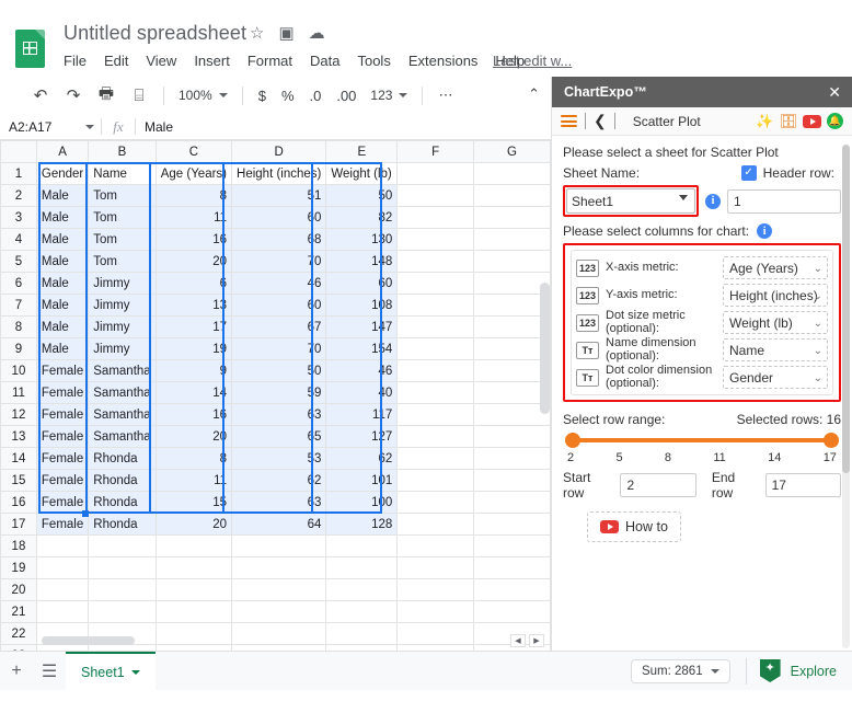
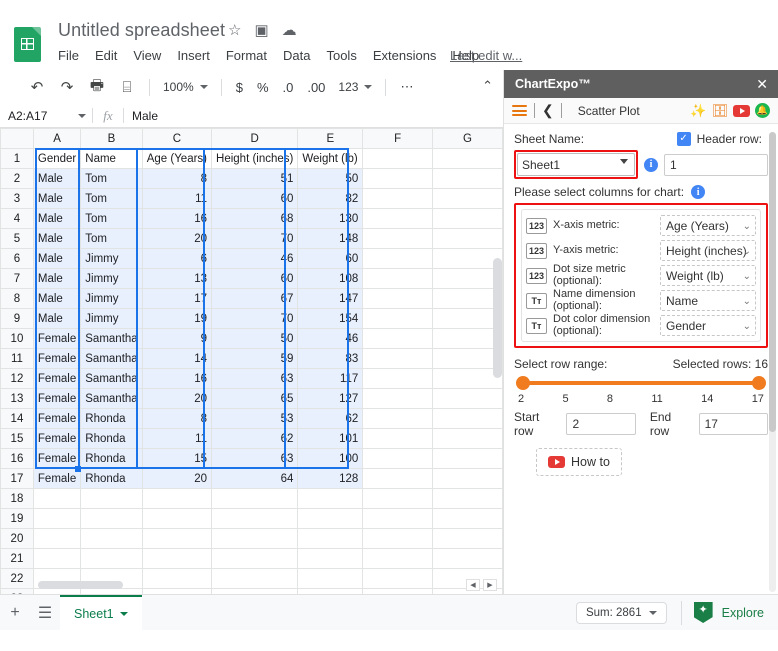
  Untitled spreadsheet
  ☆
  ▣
  ☁
  File
  Edit
  View
  Insert
  Format
  Data
  Tools
  Extensions
  Help
  Last edit w...
  ↶
  ↷
  🖶
  ⌸
  100%
  $
  %
  .0
  .00
  123
  ⋯
  ⌃
  A2:A17
  fx
  Male
  	A	B	C	D	E	F	G
  1	Gender	Name	Age (Years)	Height (inches)	Weight (lb)
  2	Male	Tom		1	50
  3	Male	Tom	1	0	82
  4	Male	Tom	1	8	130
  5	Male	Tom	2	0	148
  6	Male	Jimmy		6	60
  7	Male	Jimmy	1	0	108
  8	Male	Jimmy	1	7	147
  9	Male	Jimmy	1	0	154
  10	Female	Samantha		0	46
- 11	Female	Samantha	1	9	40
+ 11	Female	Samantha	1	9	83
  12	Female	Samantha	1	3	117
  13	Female	Samantha	2	5	127
  14	Female	Rhonda		3	62
  15	Female	Rhonda	1	2	101
  16	Female	Rhonda	1	3	100
  17	Female	Rhonda	20	64	128
  18
  19
  20
  21
  22
  ChartExpo™
  ✕
  ❮
  Scatter Plot
  ✨
  🗄
  🔔
- Please select a sheet for Scatter Plot
  Sheet Name:
  Header row:
  Sheet1
  i
  1
  Please select columns for chart:
  i
  123
  X-axis metric:
  Age (Years)
  ⌄
  123
  Y-axis metric:
  Height (inches)
  ⌄
  123
  Dot size metric
  (optional):
  Weight (lb)
  ⌄
  Tᴛ
  Name dimension
  (optional):
  Name
  ⌄
  Tᴛ
  Dot color dimension
  (optional):
  Gender
  ⌄
  Select row range:
  Selected rows: 16
  2
  5
  8
  11
  14
  17
  Start row
  2
  End row
  17
  How to
  +
  ☰
  Sheet1
  Sum: 2861
  Explore
